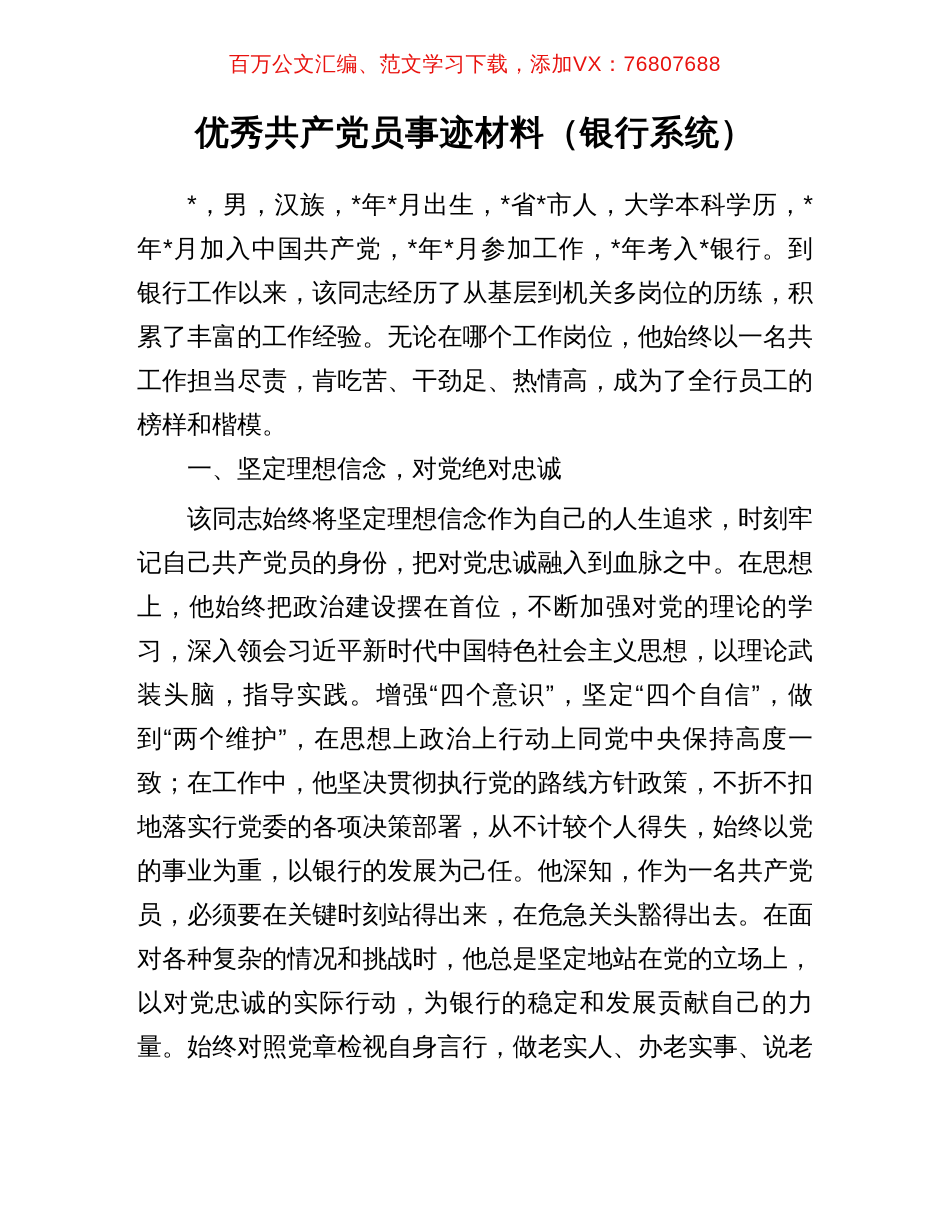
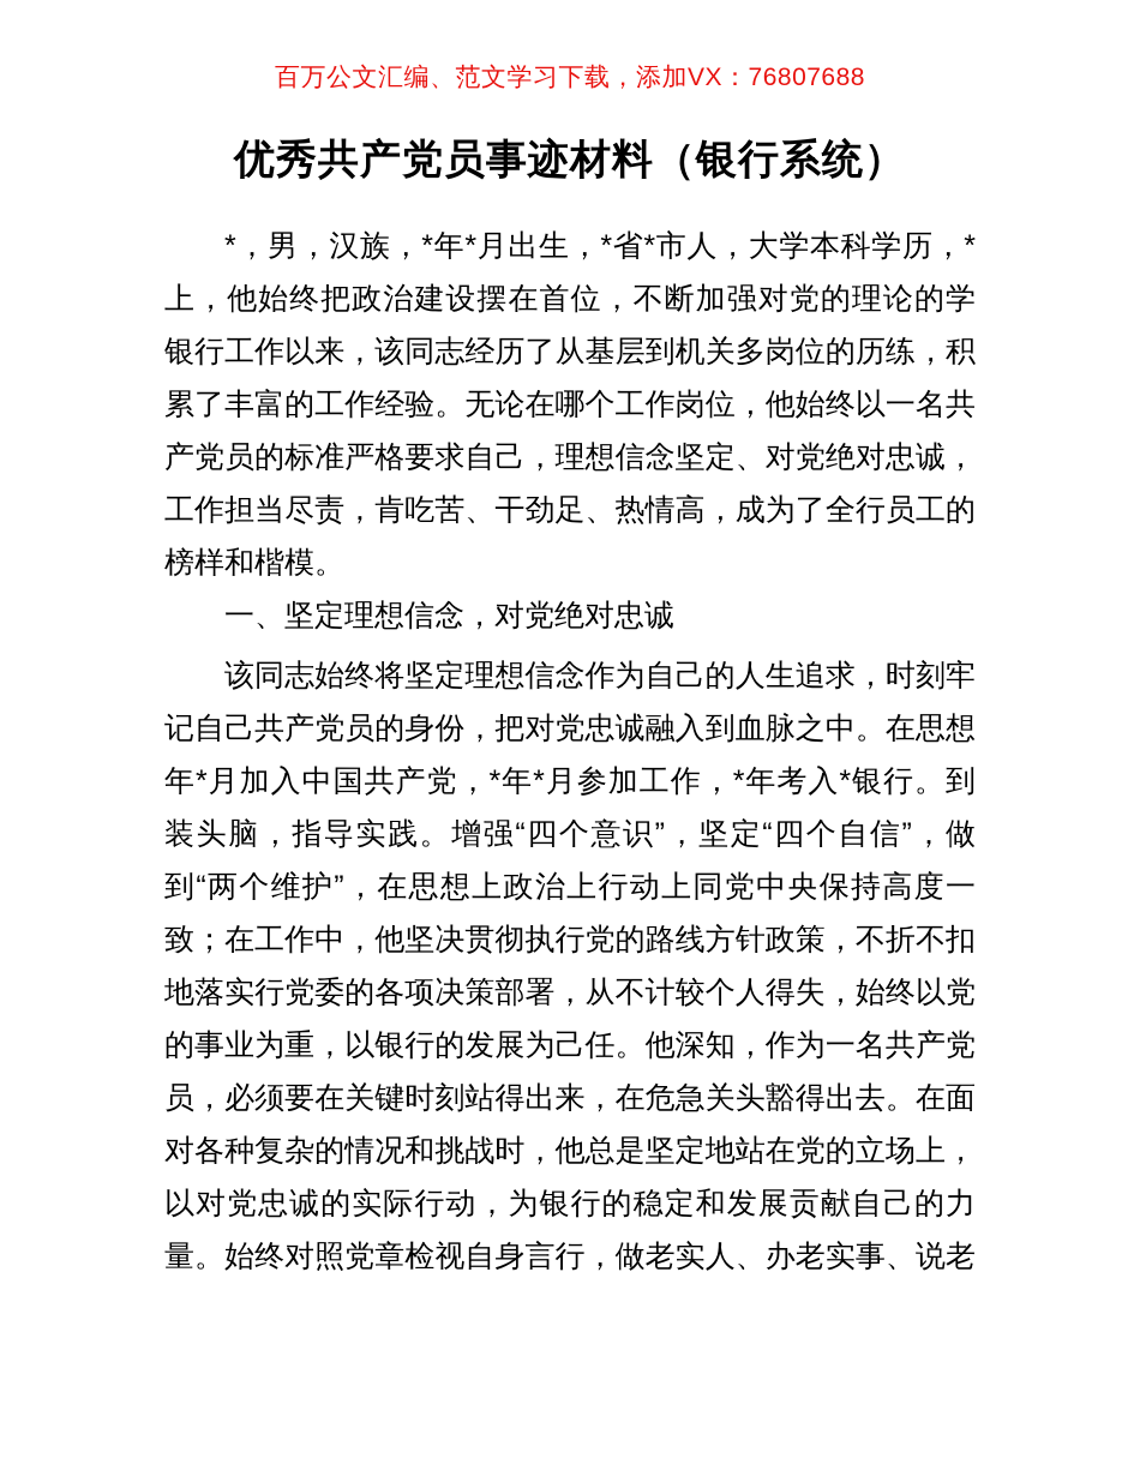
  百万公文汇编、范文学习下载，添加VX：76807688
  优秀共产党员事迹材料（银行系统）
  *，男，汉族，*年*月出生，*省*市人，大学本科学历，*
- 年*月加入中国共产党，*年*月参加工作，*年考入*银行。到
+ 上，他始终把政治建设摆在首位，不断加强对党的理论的学
  银行工作以来，该同志经历了从基层到机关多岗位的历练，积
  累了丰富的工作经验。无论在哪个工作岗位，他始终以一名共
+ 产党员的标准严格要求自己，理想信念坚定、对党绝对忠诚，
  工作担当尽责，肯吃苦、干劲足、热情高，成为了全行员工的
  榜样和楷模。
  一、坚定理想信念，对党绝对忠诚
  该同志始终将坚定理想信念作为自己的人生追求，时刻牢
  记自己共产党员的身份，把对党忠诚融入到血脉之中。在思想
- 上，他始终把政治建设摆在首位，不断加强对党的理论的学
+ 年*月加入中国共产党，*年*月参加工作，*年考入*银行。到
- 习，深入领会习近平新时代中国特色社会主义思想，以理论武
  装头脑，指导实践。增强“四个意识”，坚定“四个自信”，做
  到“两个维护”，在思想上政治上行动上同党中央保持高度一
  致；在工作中，他坚决贯彻执行党的路线方针政策，不折不扣
  地落实行党委的各项决策部署，从不计较个人得失，始终以党
  的事业为重，以银行的发展为己任。他深知，作为一名共产党
  员，必须要在关键时刻站得出来，在危急关头豁得出去。在面
  对各种复杂的情况和挑战时，他总是坚定地站在党的立场上，
  以对党忠诚的实际行动，为银行的稳定和发展贡献自己的力
  量。始终对照党章检视自身言行，做老实人、办老实事、说老
